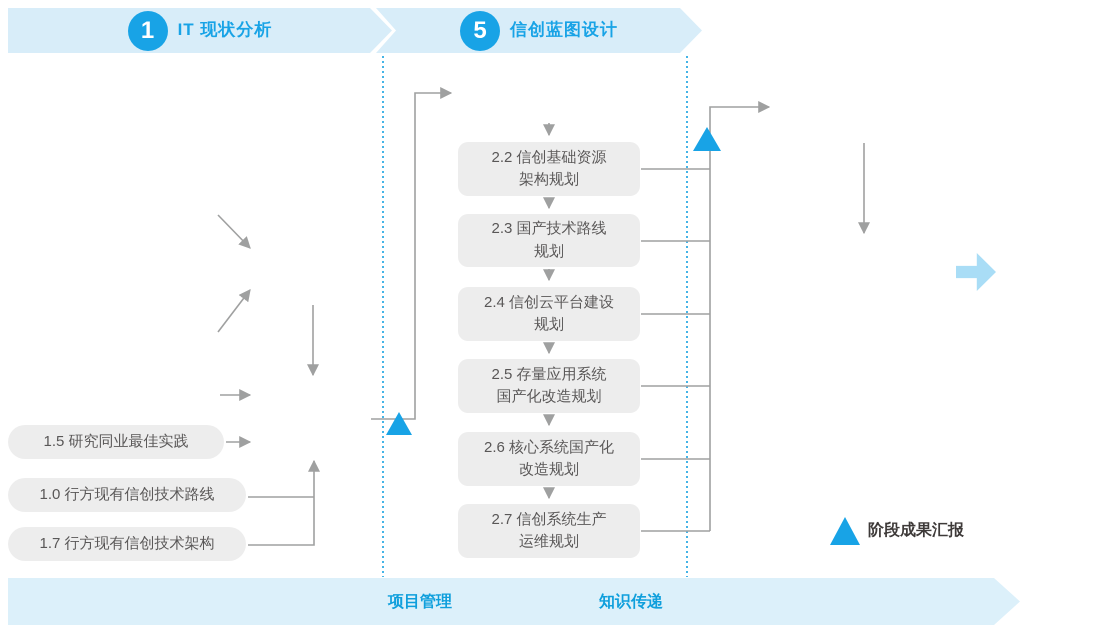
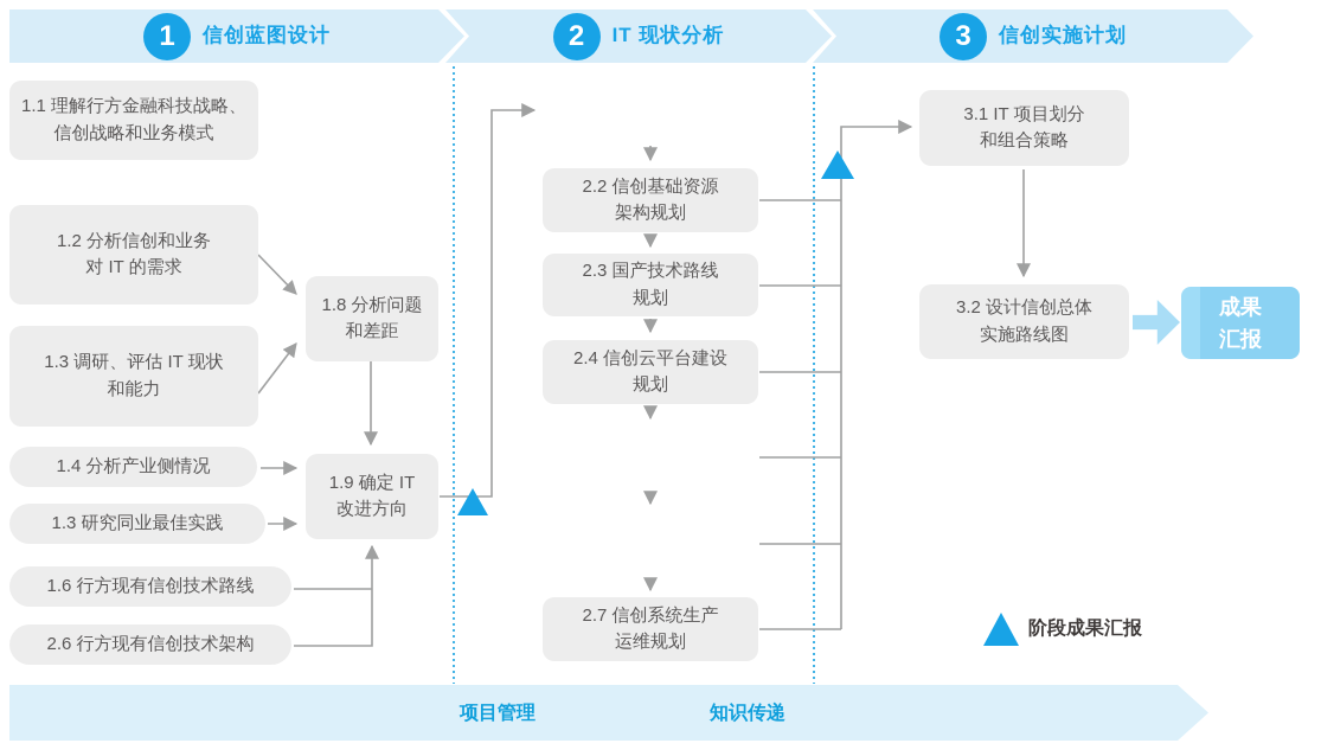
  1
- IT 现状分析
+ 信创蓝图设计
- 5
+ 2
- 信创蓝图设计
+ IT 现状分析
+ 3
+ 信创实施计划
+ 1.1 理解行方金融科技战略、
+ 信创战略和业务模式
+ 1.2 分析信创和业务
+ 对 IT 的需求
+ 1.3 调研、评估 IT 现状
+ 和能力
+ 1.4 分析产业侧情况
- 1.5 研究同业最佳实践
+ 1.3 研究同业最佳实践
- 1.0 行方现有信创技术路线
+ 1.6 行方现有信创技术路线
- 1.7 行方现有信创技术架构
+ 2.6 行方现有信创技术架构
+ 1.8 分析问题
+ 和差距
+ 1.9 确定 IT
+ 改进方向
  2.2 信创基础资源
  架构规划
  2.3 国产技术路线
  规划
  2.4 信创云平台建设
  规划
- 2.5 存量应用系统
- 国产化改造规划
- 2.6 核心系统国产化
- 改造规划
  2.7 信创系统生产
  运维规划
+ 3.1 IT 项目划分
+ 和组合策略
+ 3.2 设计信创总体
+ 实施路线图
+ 成果
+ 汇报
  阶段成果汇报
  项目管理
  知识传递
